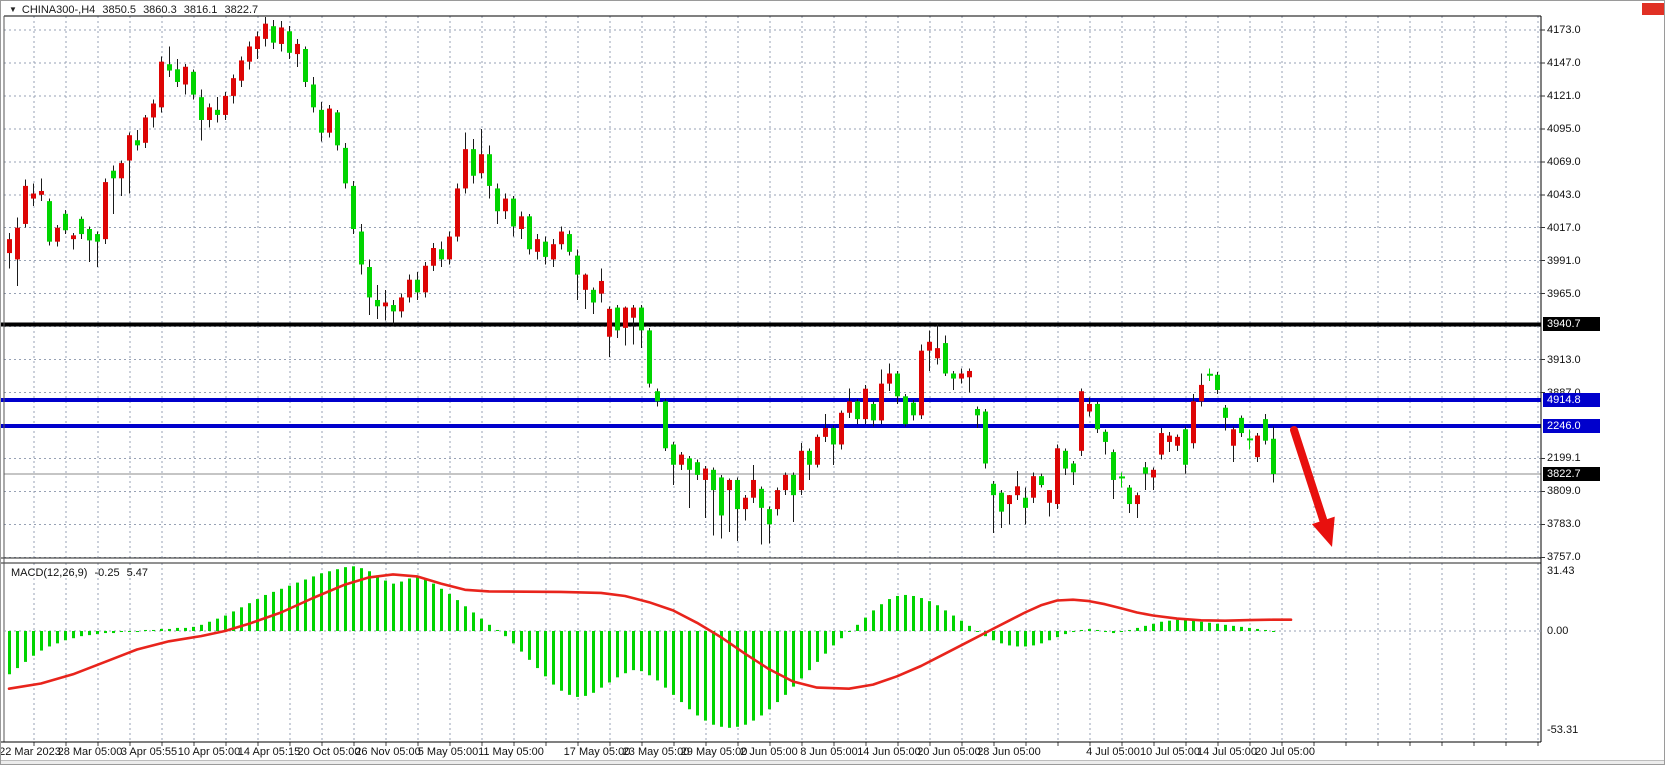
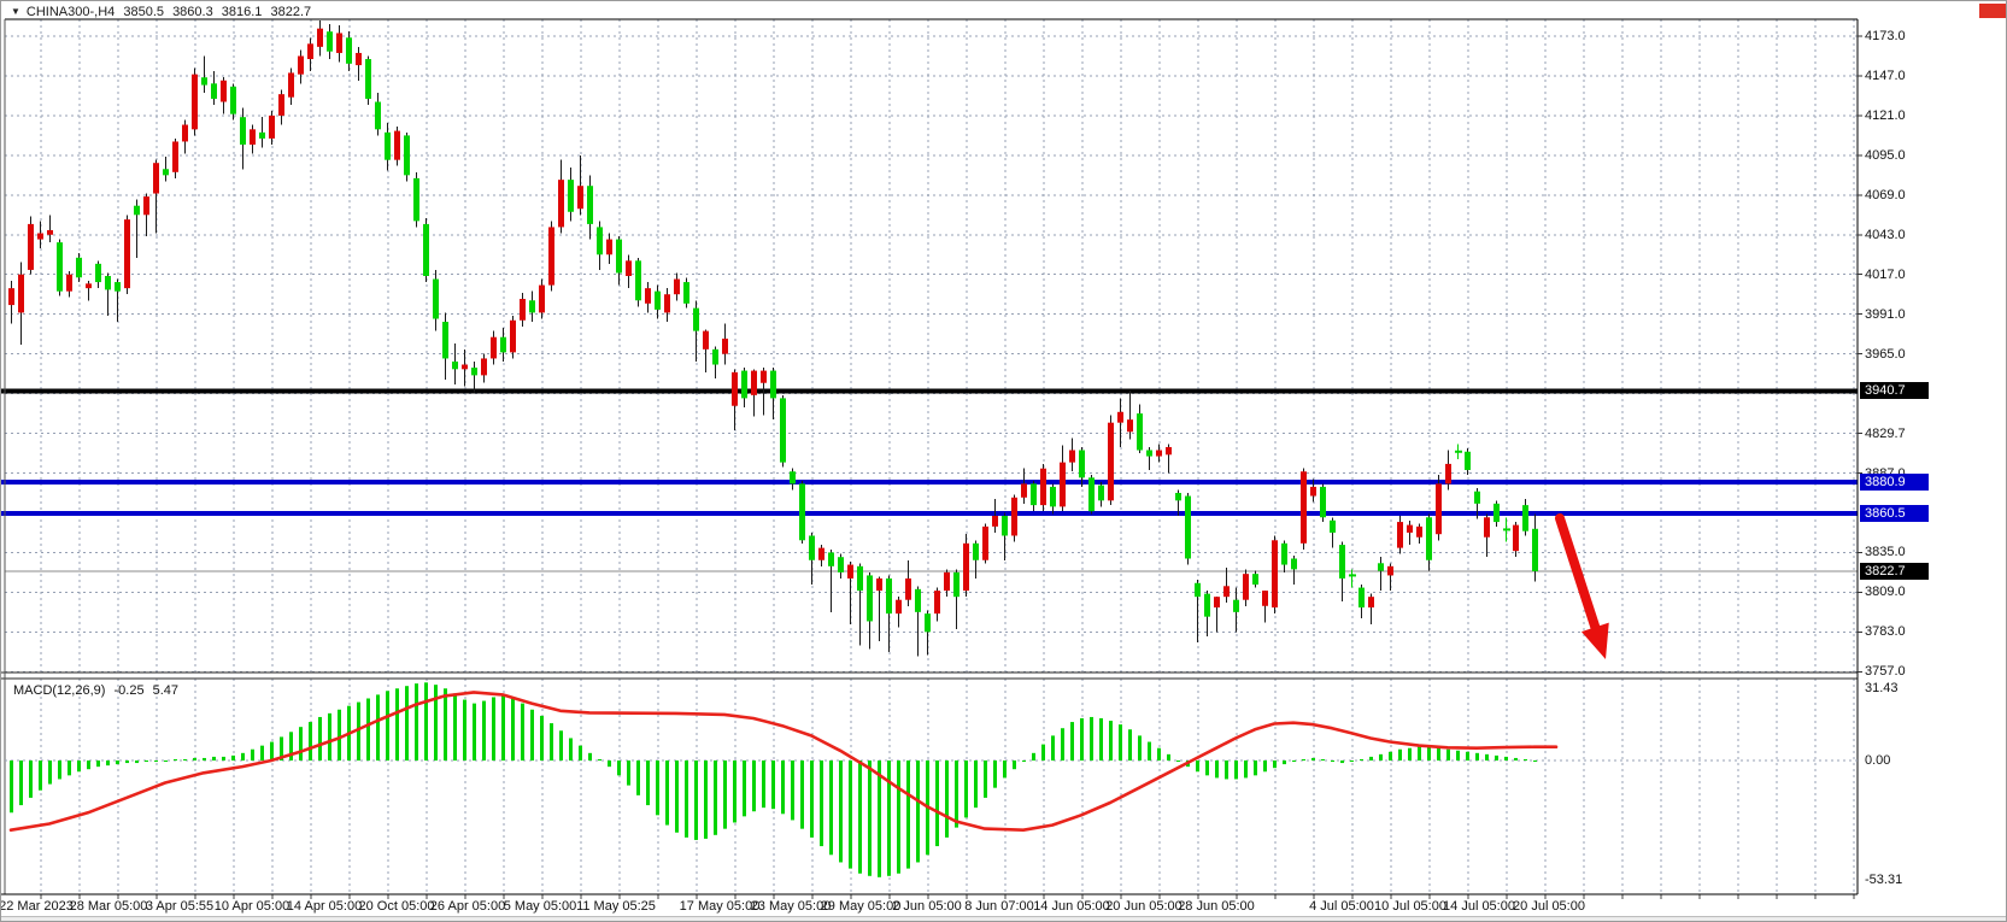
  ▼ CHINA300-,H4 3850.5 3860.3 3816.1 3822.7
  MACD(12,26,9) -0.25 5.47
  31.43
  0.00
  -53.31
  4173.0
  4147.0
  4121.0
  4095.0
  4069.0
  4043.0
  4017.0
  3991.0
  3965.0
- 3913.0
+ 4829.7
- 2199.1
+ 3835.0
  3809.0
  3783.0
  3757.0
  3940.7
- 4914.8
+ 3880.9
- 2246.0
+ 3860.5
  3822.7
  22 Mar 2023
  28 Mar 05:00
  3 Apr 05:55
  10 Apr 05:00
- 14 Apr 05:15
+ 14 Apr 05:00
  20 Oct 05:00
- 26 Nov 05:00
+ 26 Apr 05:00
  5 May 05:00
- 11 May 05:00
+ 11 May 05:25
  17 May 05:00
  23 May 05:00
  29 May 05:00
  2 Jun 05:00
- 8 Jun 05:00
+ 8 Jun 07:00
  14 Jun 05:00
  20 Jun 05:00
  28 Jun 05:00
  4 Jul 05:00
  10 Jul 05:00
  14 Jul 05:00
  20 Jul 05:00
